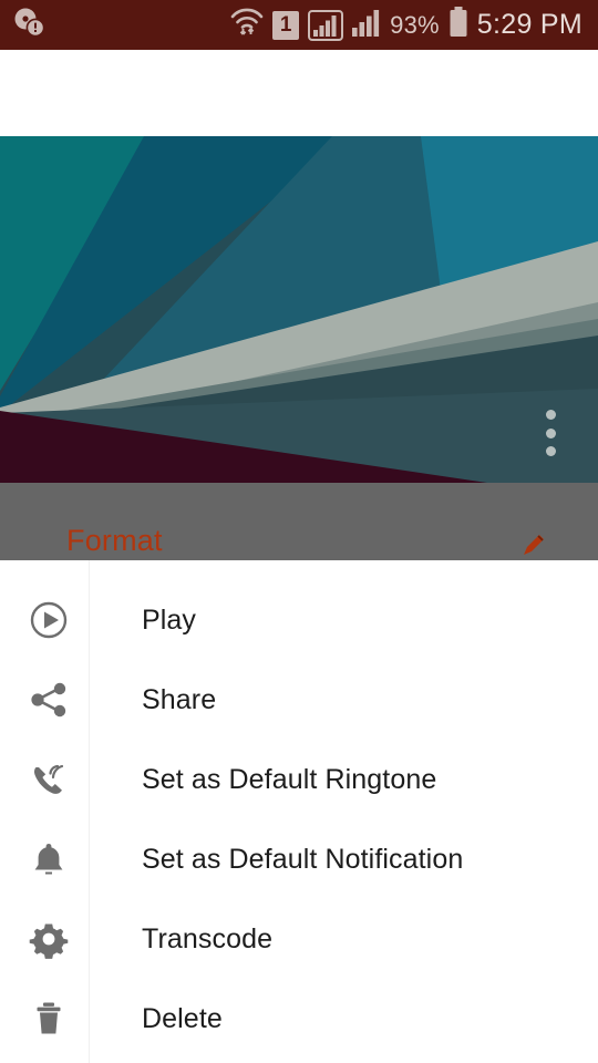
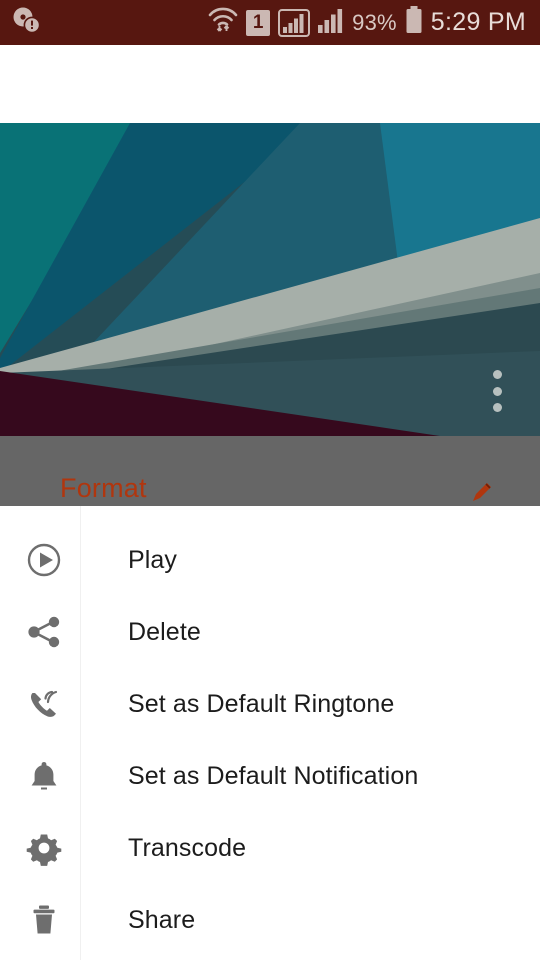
  1
  93%
  5:29 PM
  Format
  Play
- Share
+ Delete
  Set as Default Ringtone
  Set as Default Notification
  Transcode
- Delete
+ Share
